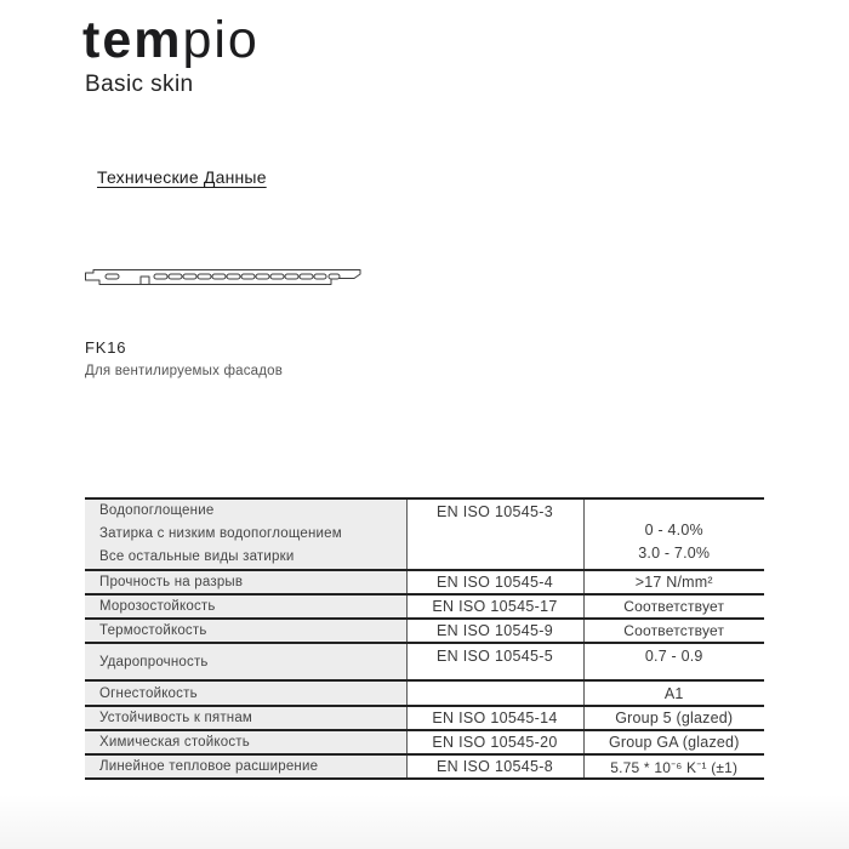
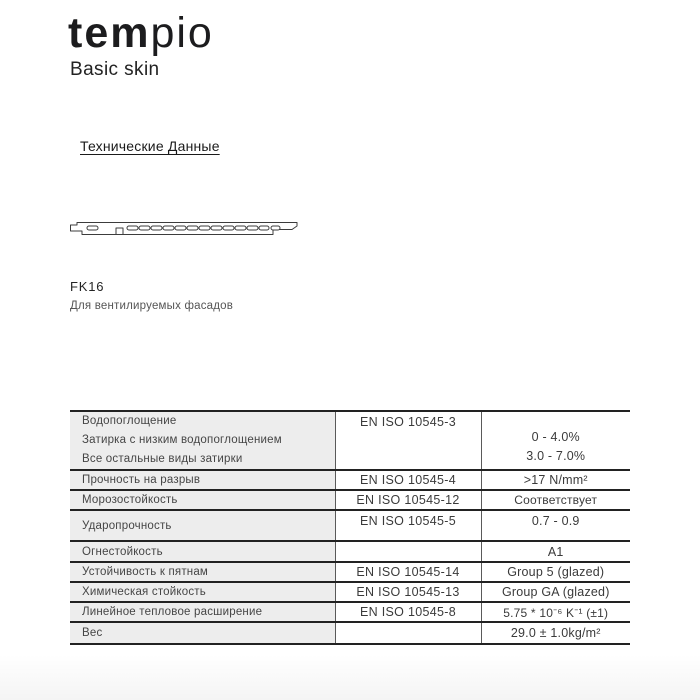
  tempio
  Basic skin
  Технические Данные
  FK16
  Для вентилируемых фасадов
  Водопоглощение Затирка с низким водопоглощением Все остальные виды затирки	EN ISO 10545-3	0 - 4.0% 3.0 - 7.0%
  Прочность на разрыв	EN ISO 10545-4	>17 N/mm²
- Морозостойкость	EN ISO 10545-17	Соответствует
+ Морозостойкость	EN ISO 10545-12	Соответствует
- Термостойкость	EN ISO 10545-9	Соответствует
  Ударопрочность	EN ISO 10545-5	0.7 - 0.9
  Огнестойкость		A1
  Устойчивость к пятнам	EN ISO 10545-14	Group 5 (glazed)
- Химическая стойкость	EN ISO 10545-20	Group GA (glazed)
+ Химическая стойкость	EN ISO 10545-13	Group GA (glazed)
  Линейное тепловое расширение	EN ISO 10545-8	5.75 * 10⁻⁶ K⁻¹ (±1)
+ Вес		29.0 ± 1.0kg/m²
